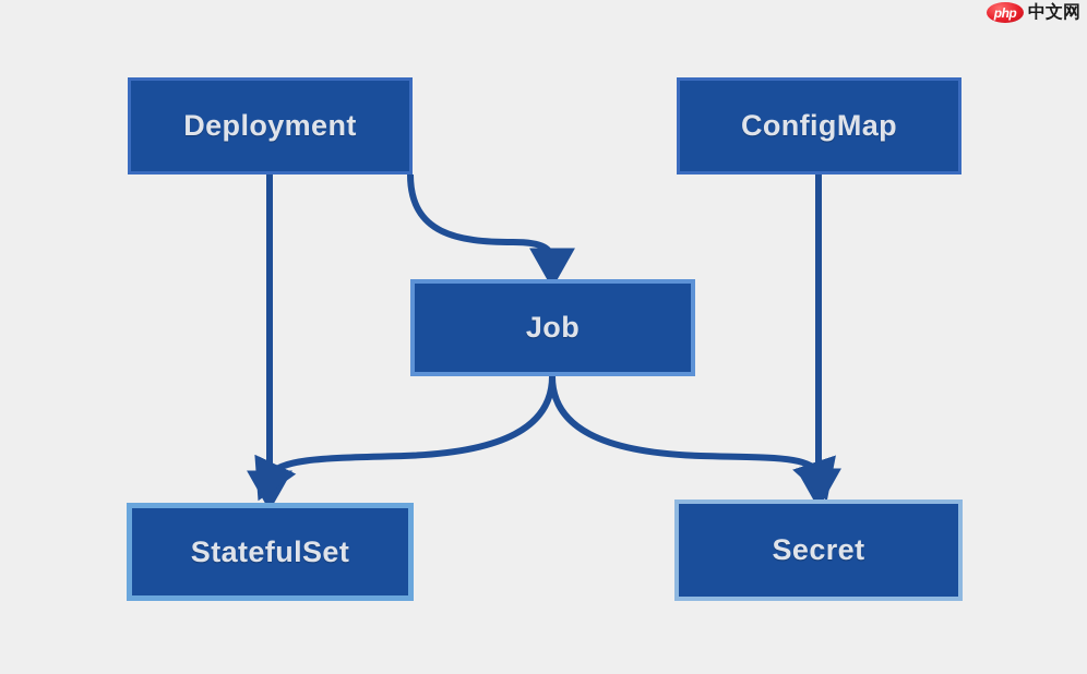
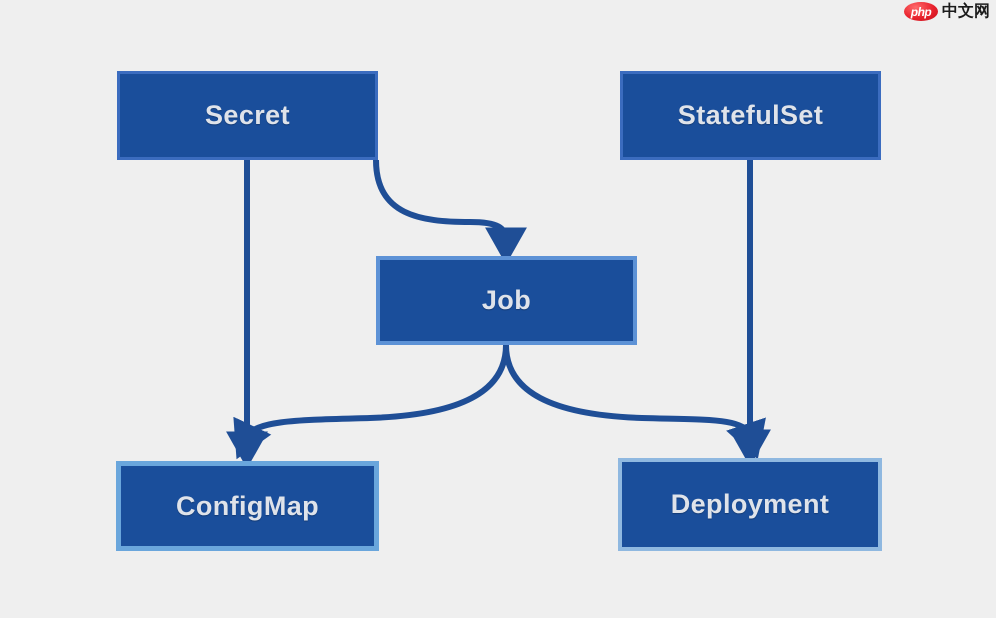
- Deployment
+ Secret
- ConfigMap
+ StatefulSet
  Job
- StatefulSet
+ ConfigMap
- Secret
+ Deployment
  php
  中文网
